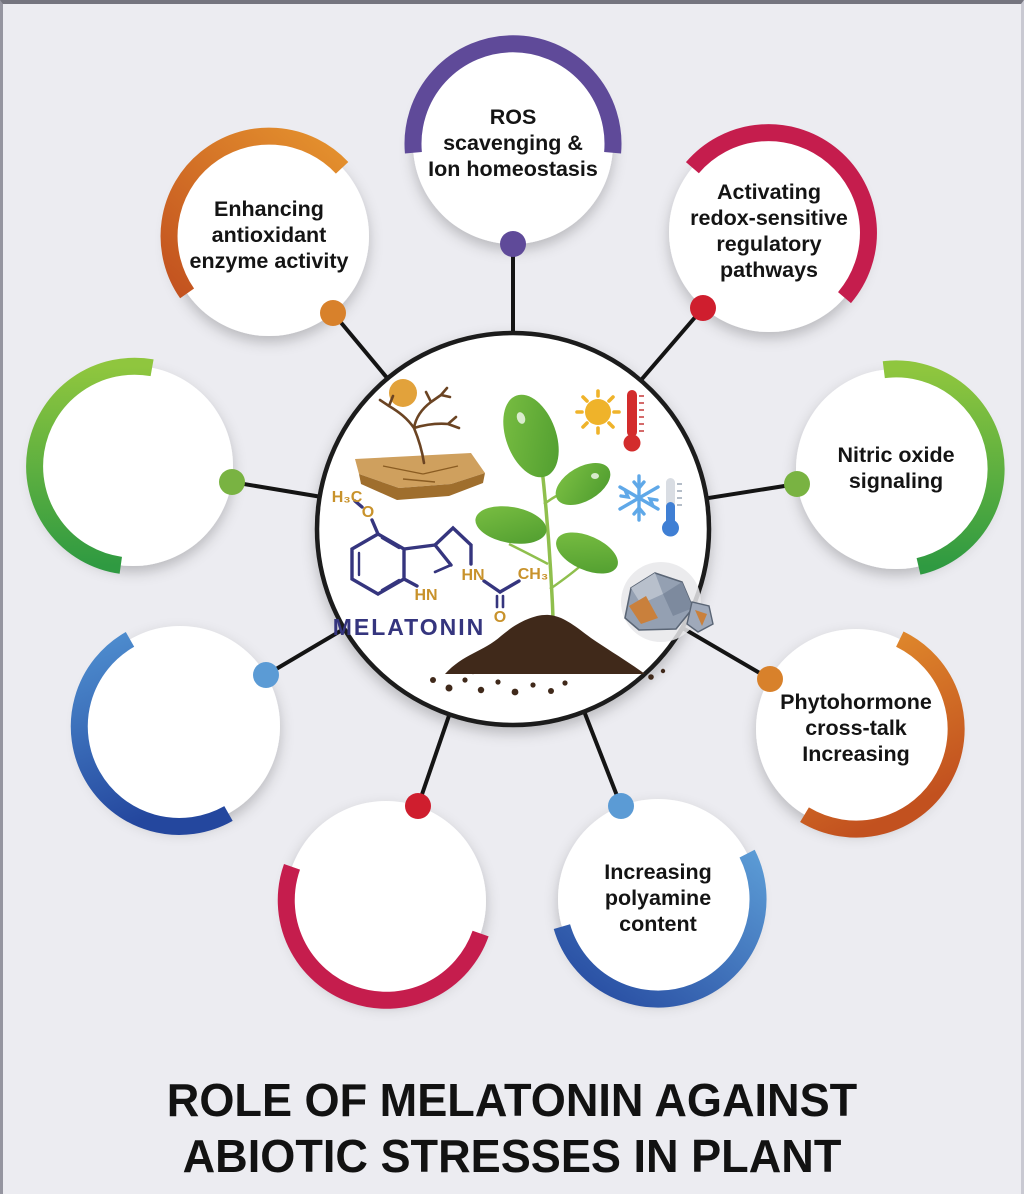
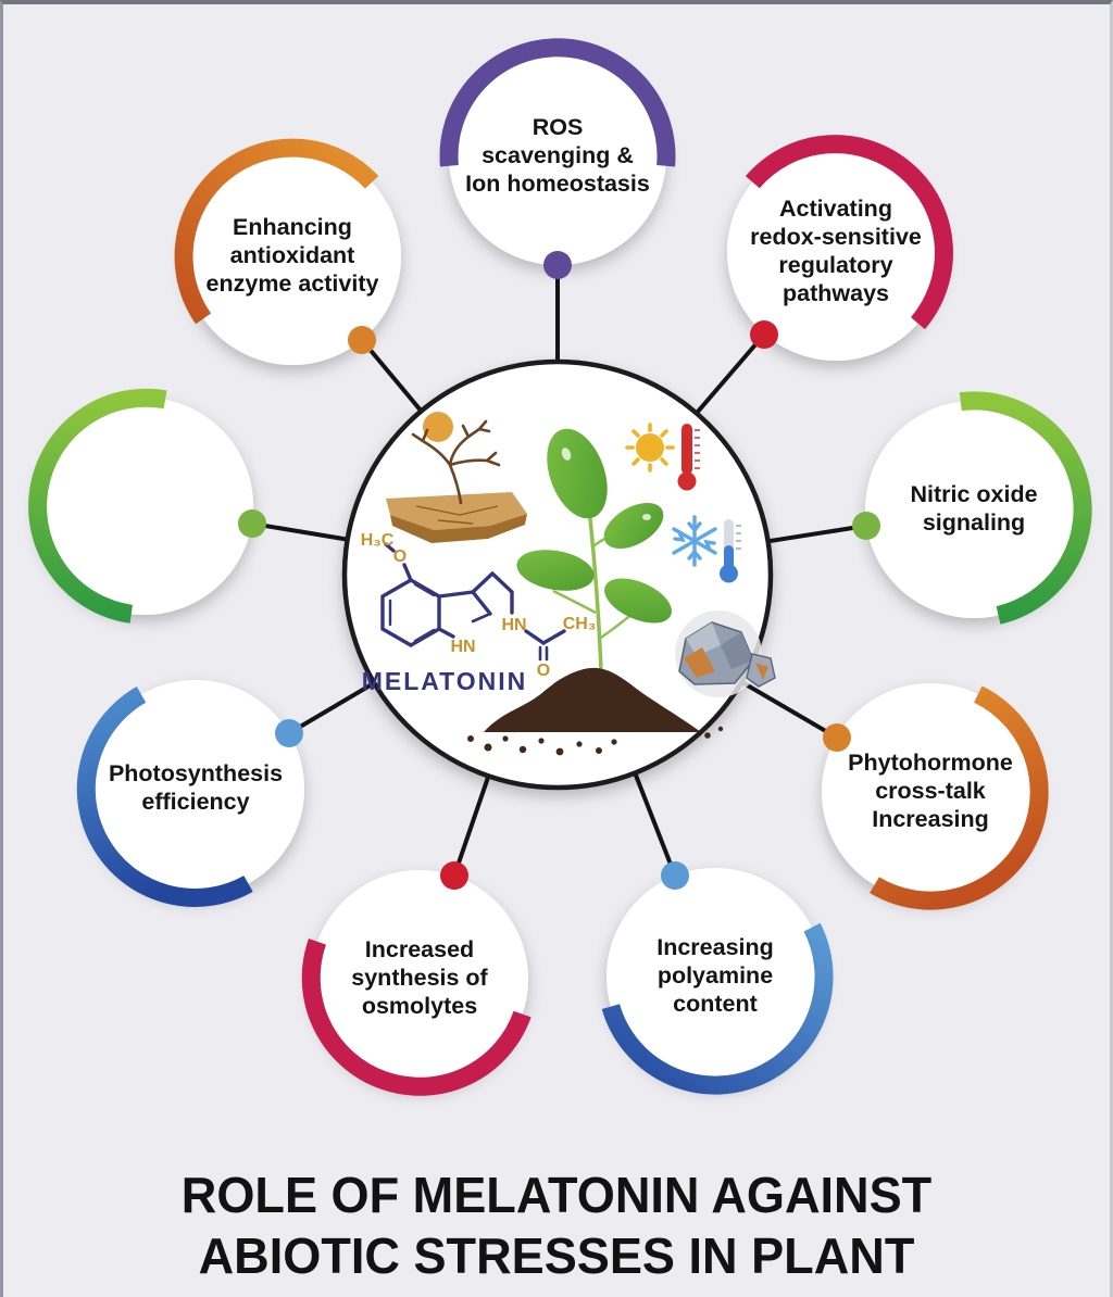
  H₃C
  O
  HN
  HN
  CH₃
  O
  MELATONIN
  ROS
  scavenging &
  Ion homeostasis
  Activating
  redox-sensitive
  regulatory
  pathways
  Nitric oxide
  signaling
  Phytohormone
  cross-talk
  Increasing
  Increasing
  polyamine
  content
+ Increased
+ synthesis of
+ osmolytes
+ Photosynthesis
+ efficiency
  Enhancing
  antioxidant
  enzyme activity
  ROLE OF MELATONIN AGAINST
  ABIOTIC STRESSES IN PLANT
